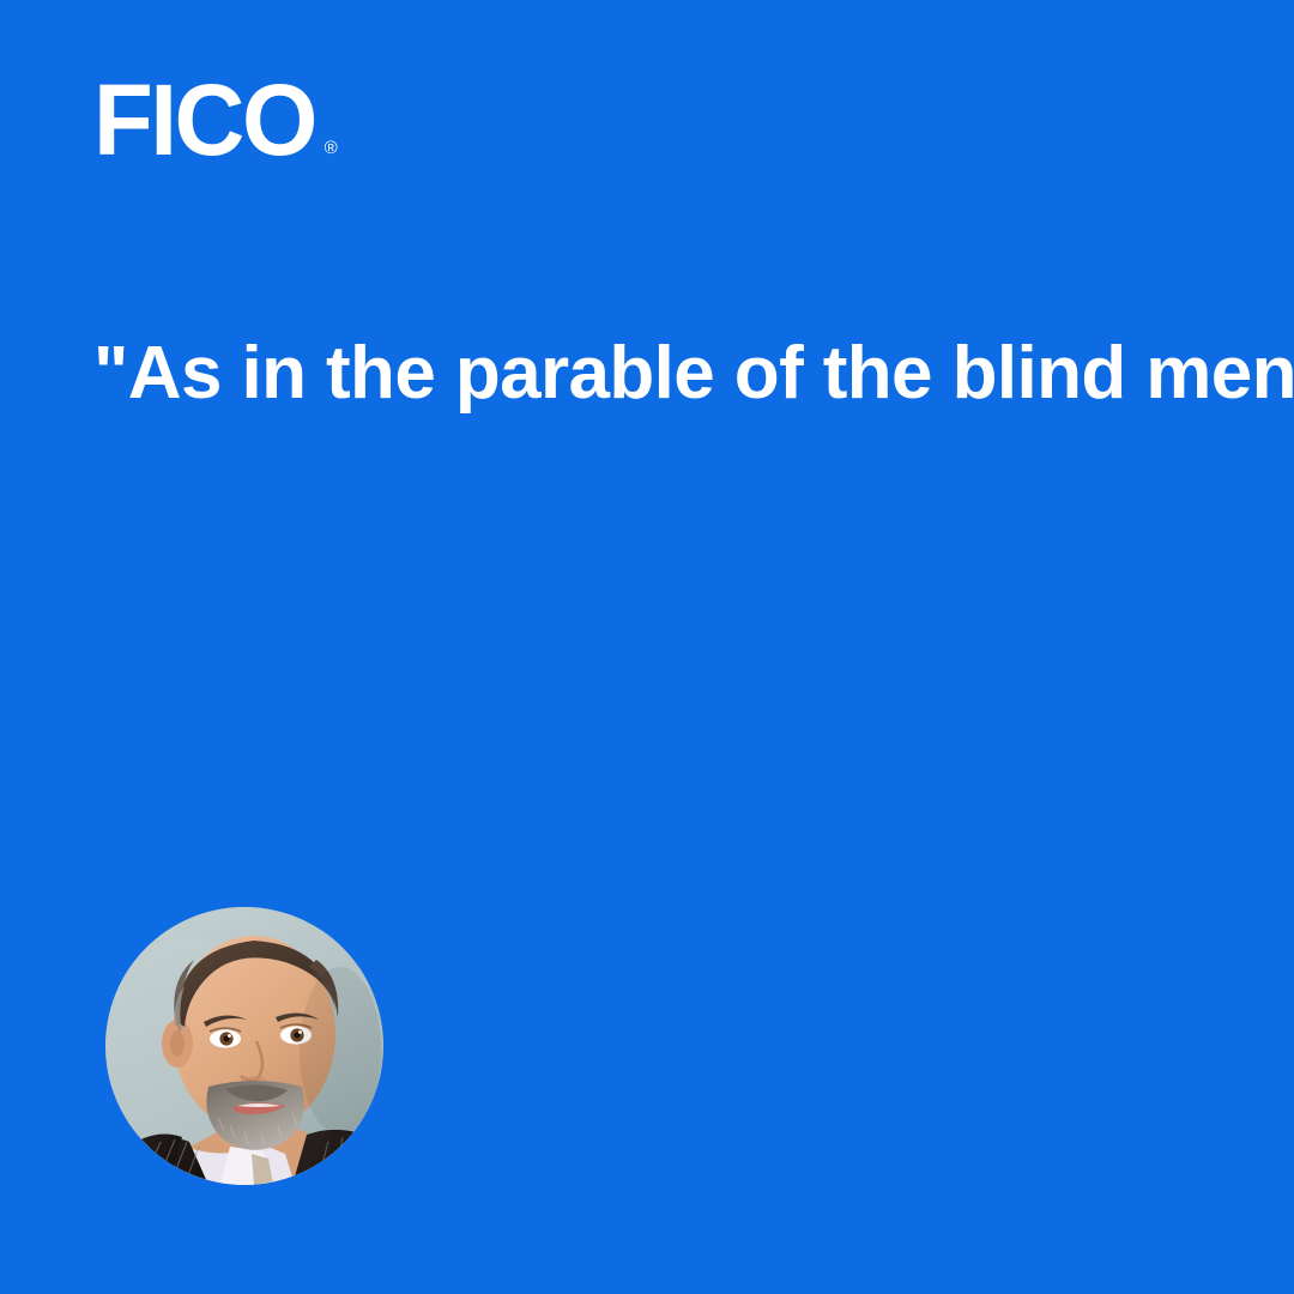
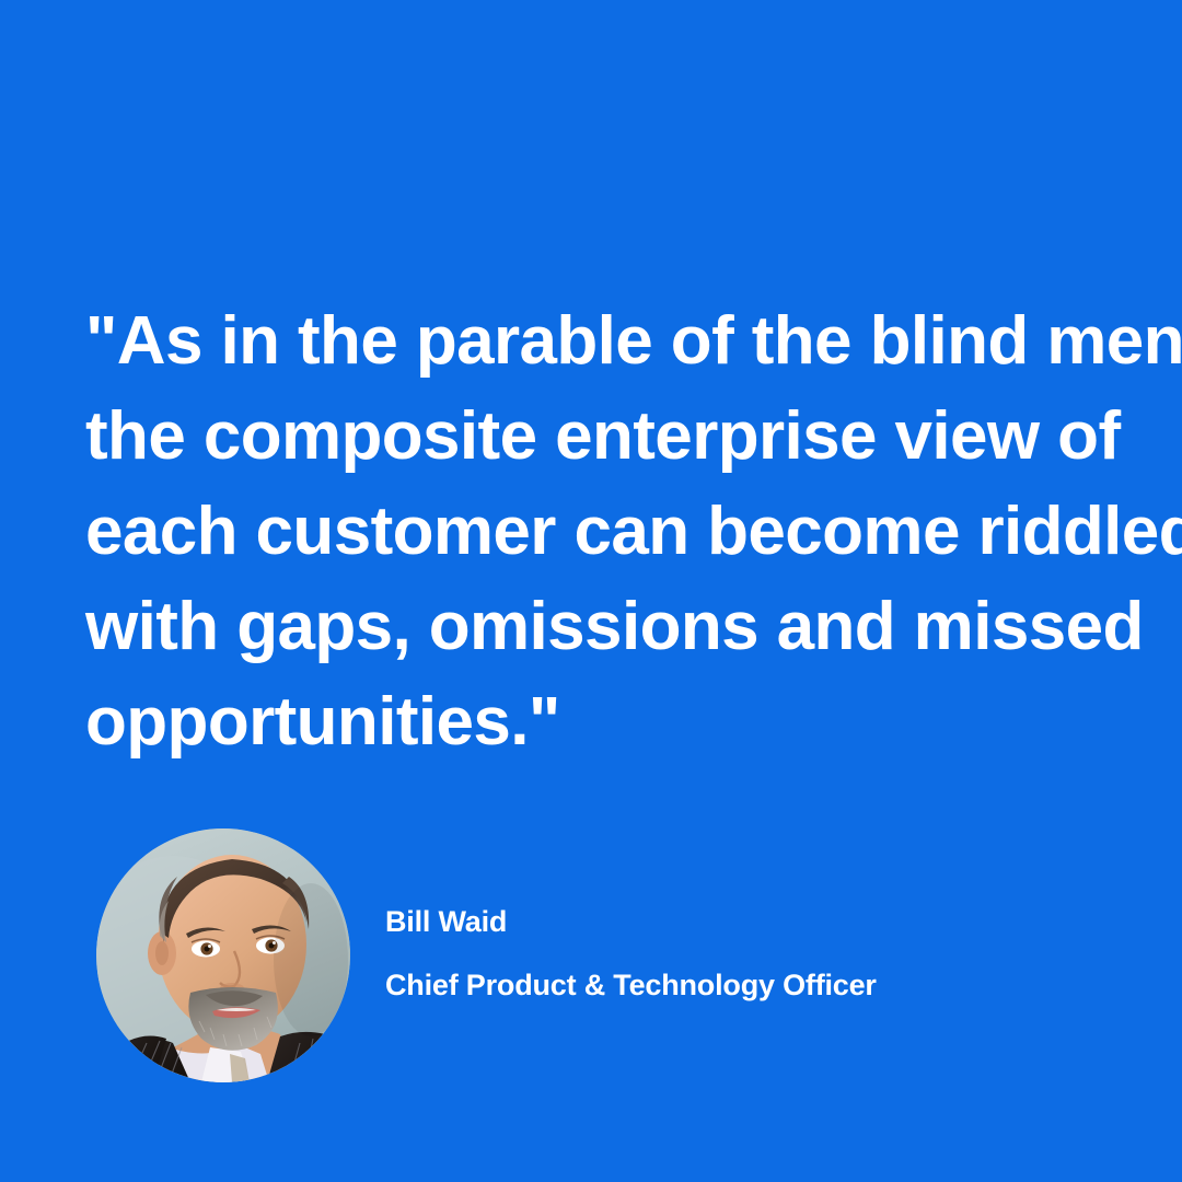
- FICO
- ®
  "As in the parable of the blind men
+ the composite enterprise view of
+ each customer can become riddled
+ with gaps, omissions and missed
+ opportunities."
+ Bill Waid
+ Chief Product & Technology Officer
